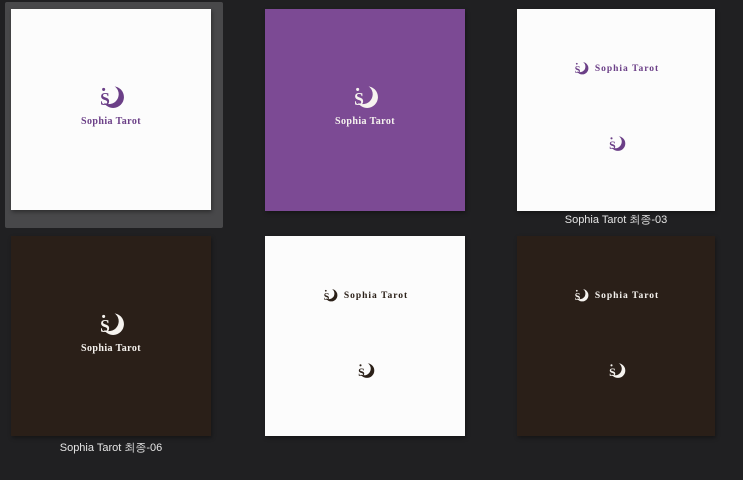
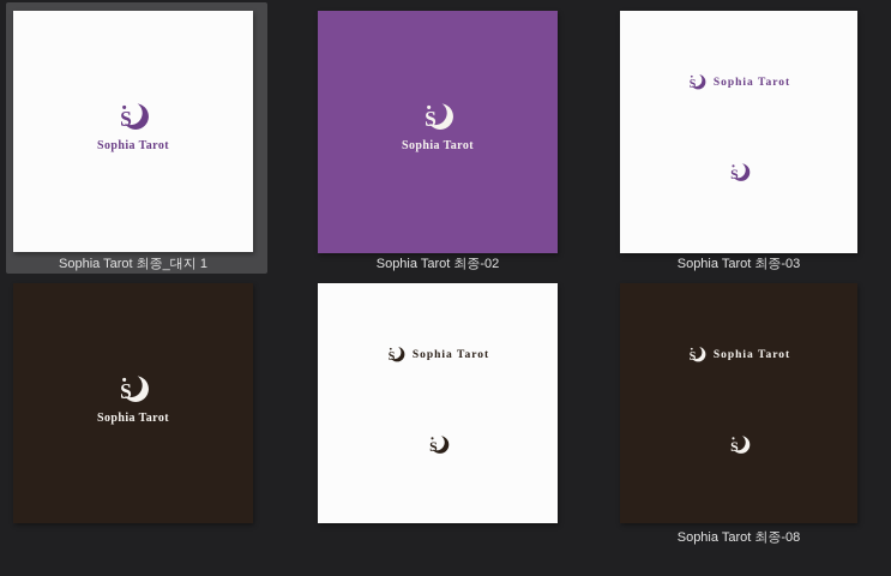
  S
  Sophia Tarot
+ Sophia Tarot 최종_대지 1
  S
  Sophia Tarot
+ Sophia Tarot 최종-02
  S
  Sophia Tarot
  S
  Sophia Tarot 최종-03
  S
  Sophia Tarot
- Sophia Tarot 최종-06
  S
  Sophia Tarot
  S
  S
  Sophia Tarot
  S
+ Sophia Tarot 최종-08
